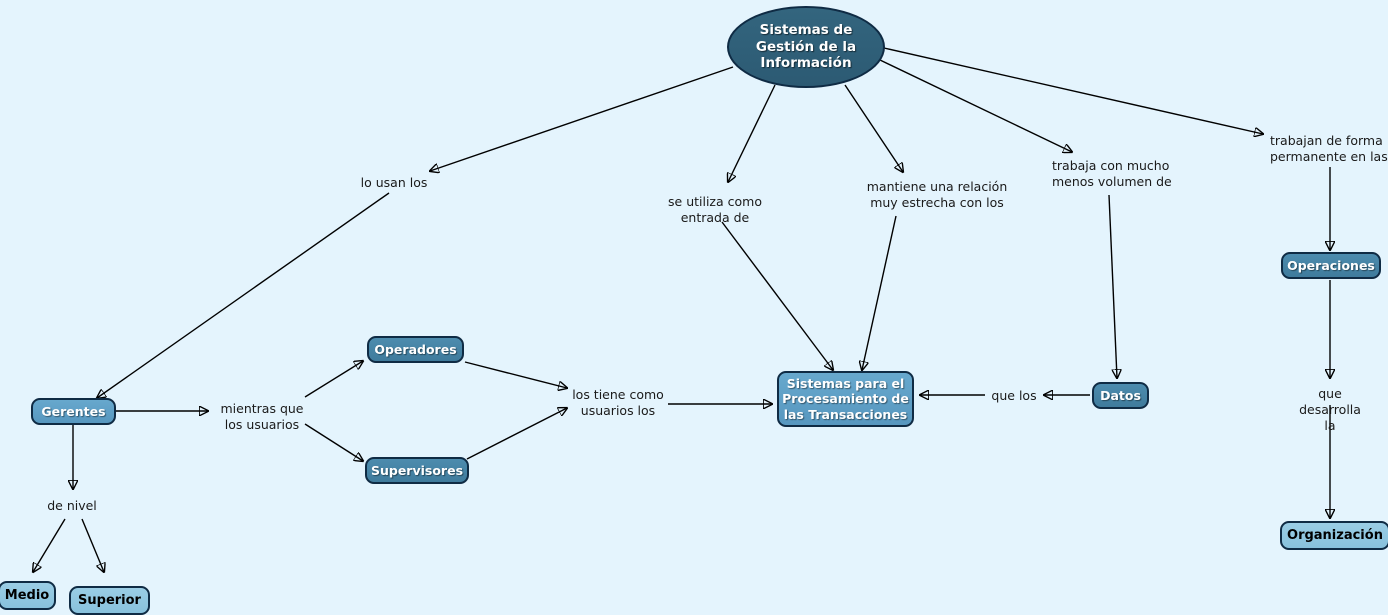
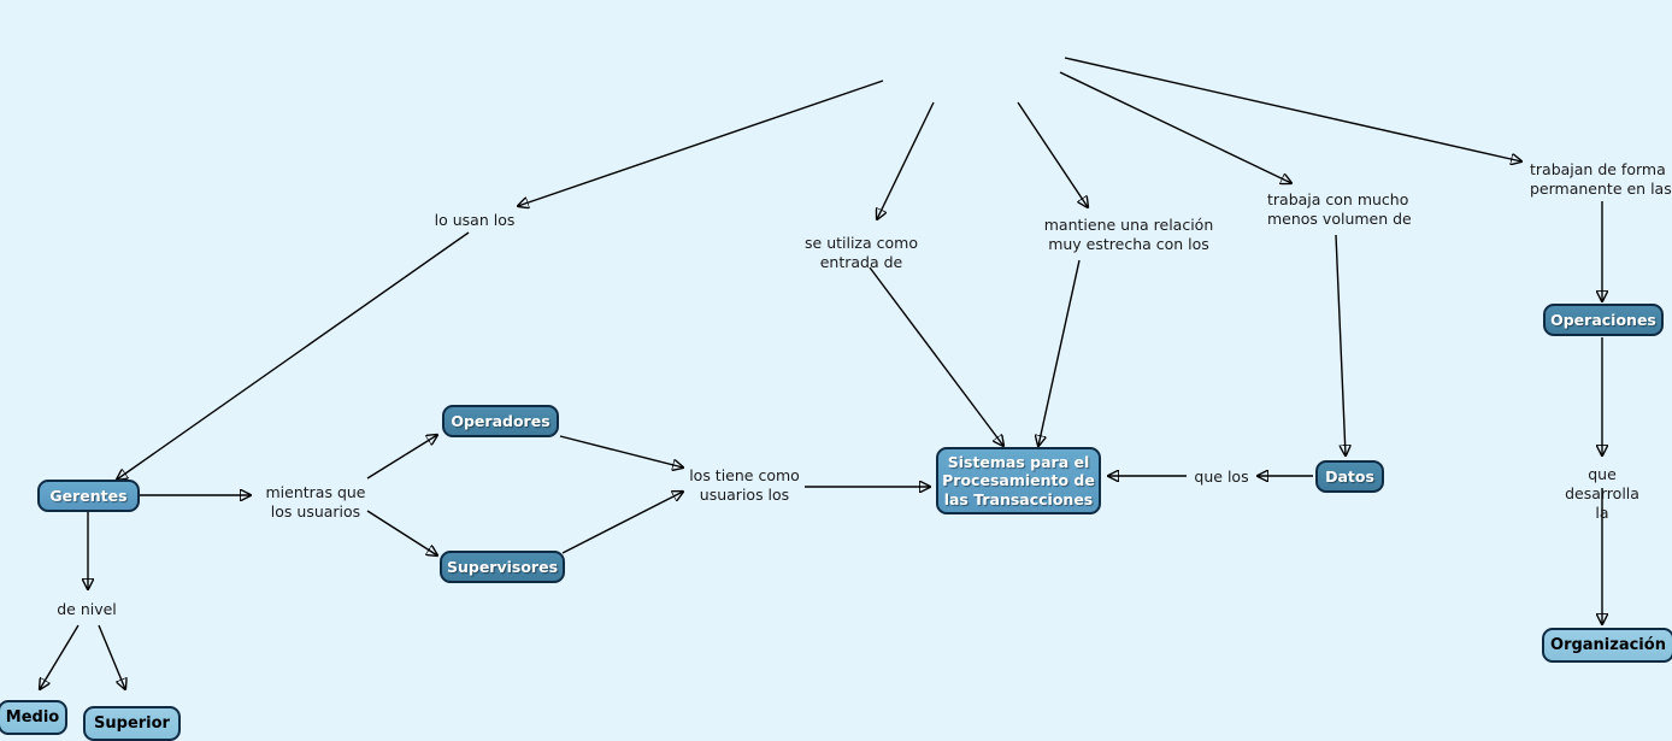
  lo usan los
  se utiliza como
  entrada de
  mantiene una relación
  muy estrecha con los
  trabaja con mucho
  menos volumen de
  trabajan de forma
  permanente en las
  mientras que
  los usuarios
  los tiene como
  usuarios los
  que los
  de nivel
  que desarrolla la
- Sistemas de
- Gestión de la
- Información
  Gerentes
  Operadores
  Supervisores
  Sistemas para el
  Procesamiento de
  las Transacciones
  Datos
  Operaciones
  Organización
  Medio
  Superior
